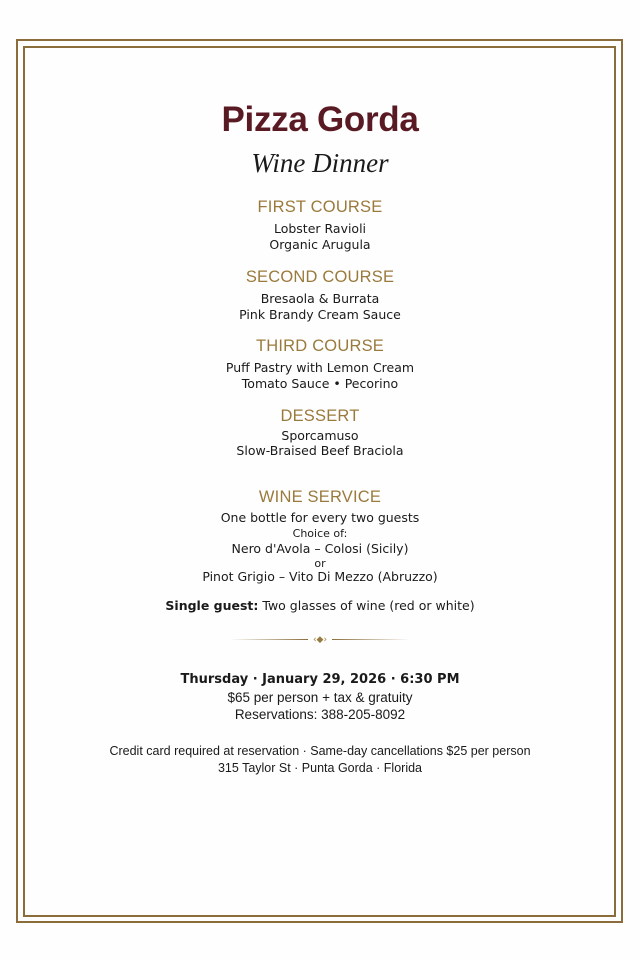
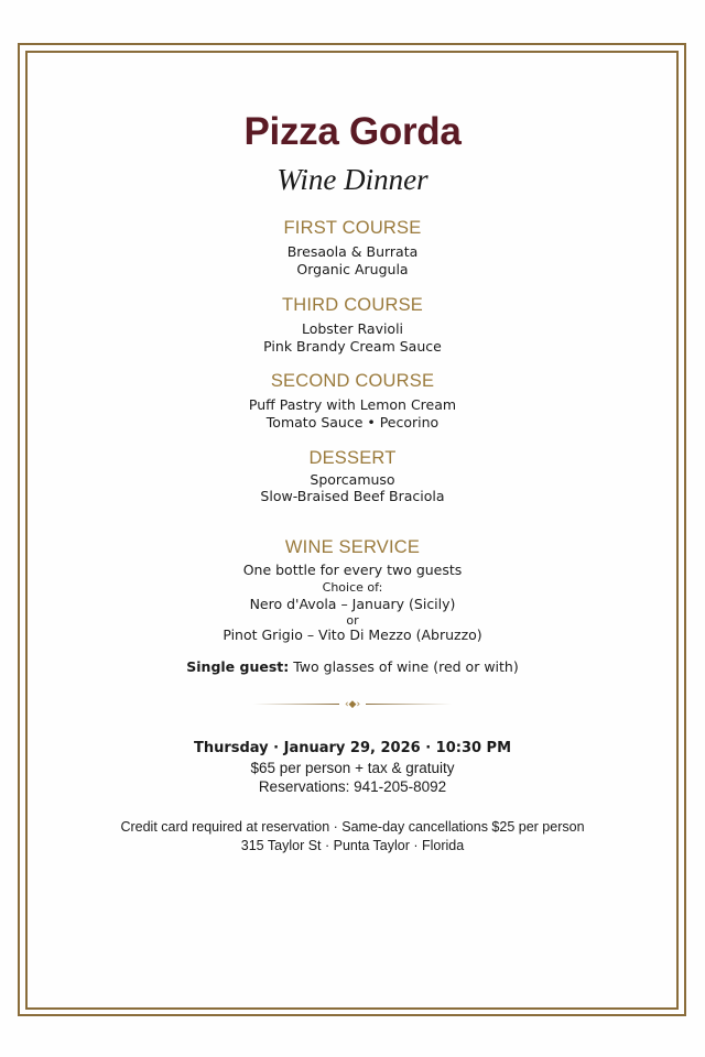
  Pizza Gorda
  Wine Dinner
  FIRST COURSE
- Lobster Ravioli
+ Bresaola & Burrata
  Organic Arugula
- SECOND COURSE
+ THIRD COURSE
- Bresaola & Burrata
+ Lobster Ravioli
  Pink Brandy Cream Sauce
- THIRD COURSE
+ SECOND COURSE
  Puff Pastry with Lemon Cream
  Tomato Sauce • Pecorino
  DESSERT
  Sporcamuso
  Slow-Braised Beef Braciola
  WINE SERVICE
  One bottle for every two guests
  Choice of:
- Nero d'Avola – Colosi (Sicily)
+ Nero d'Avola – January (Sicily)
  or
  Pinot Grigio – Vito Di Mezzo (Abruzzo)
- Single guest: Two glasses of wine (red or white)
+ Single guest: Two glasses of wine (red or with)
  ‹◆›
- Thursday · January 29, 2026 · 6:30 PM
+ Thursday · January 29, 2026 · 10:30 PM
  $65 per person + tax & gratuity
- Reservations: 388-205-8092
+ Reservations: 941-205-8092
  Credit card required at reservation · Same-day cancellations $25 per person
- 315 Taylor St · Punta Gorda · Florida
+ 315 Taylor St · Punta Taylor · Florida
